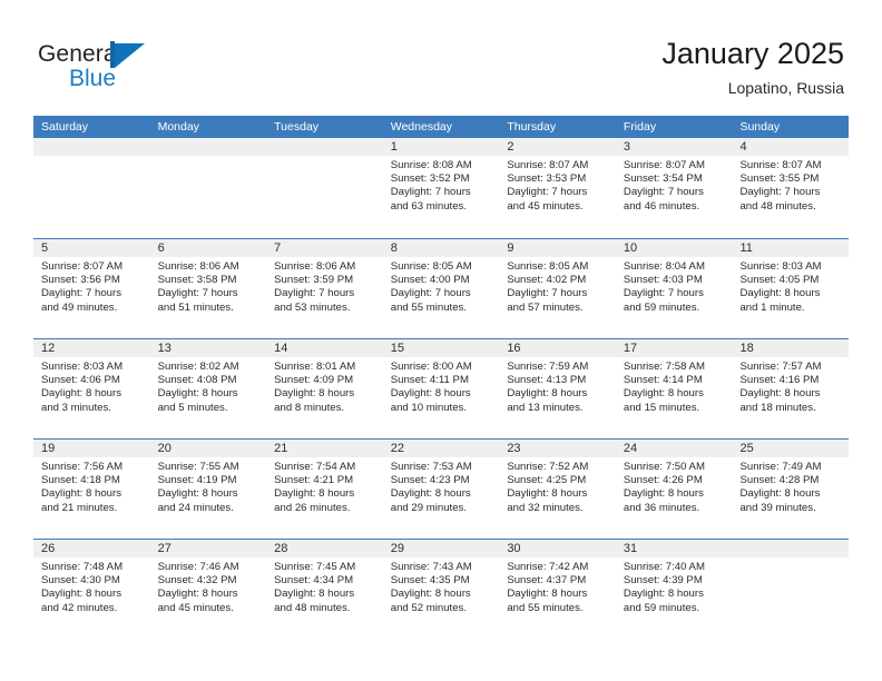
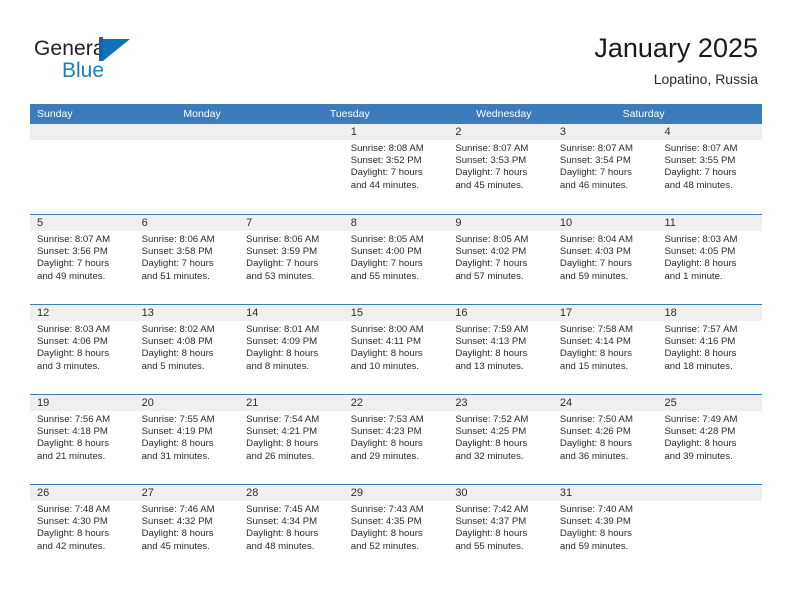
  Generl
  Blue
  January 2025
  Lopatino, Russia
- Saturday
+ Sunday
  Monday
  Tuesday
  Wednesday
- Thursday
- Friday
- Sunday
+ Saturday
  1
  Sunrise: 8:08 AM
  Sunset: 3:52 PM
  Daylight: 7 hours
- and 63 minutes.
+ and 44 minutes.
  2
  Sunrise: 8:07 AM
  Sunset: 3:53 PM
  Daylight: 7 hours
  and 45 minutes.
  3
  Sunrise: 8:07 AM
  Sunset: 3:54 PM
  Daylight: 7 hours
  and 46 minutes.
  4
  Sunrise: 8:07 AM
  Sunset: 3:55 PM
  Daylight: 7 hours
  and 48 minutes.
  5
  Sunrise: 8:07 AM
  Sunset: 3:56 PM
  Daylight: 7 hours
  and 49 minutes.
  6
  Sunrise: 8:06 AM
  Sunset: 3:58 PM
  Daylight: 7 hours
  and 51 minutes.
  7
  Sunrise: 8:06 AM
  Sunset: 3:59 PM
  Daylight: 7 hours
  and 53 minutes.
  8
  Sunrise: 8:05 AM
  Sunset: 4:00 PM
  Daylight: 7 hours
  and 55 minutes.
  9
  Sunrise: 8:05 AM
  Sunset: 4:02 PM
  Daylight: 7 hours
  and 57 minutes.
  10
  Sunrise: 8:04 AM
  Sunset: 4:03 PM
  Daylight: 7 hours
  and 59 minutes.
  11
  Sunrise: 8:03 AM
  Sunset: 4:05 PM
  Daylight: 8 hours
  and 1 minute.
  12
  Sunrise: 8:03 AM
  Sunset: 4:06 PM
  Daylight: 8 hours
  and 3 minutes.
  13
  Sunrise: 8:02 AM
  Sunset: 4:08 PM
  Daylight: 8 hours
  and 5 minutes.
  14
  Sunrise: 8:01 AM
  Sunset: 4:09 PM
  Daylight: 8 hours
  and 8 minutes.
  15
  Sunrise: 8:00 AM
  Sunset: 4:11 PM
  Daylight: 8 hours
  and 10 minutes.
  16
  Sunrise: 7:59 AM
  Sunset: 4:13 PM
  Daylight: 8 hours
  and 13 minutes.
  17
  Sunrise: 7:58 AM
  Sunset: 4:14 PM
  Daylight: 8 hours
  and 15 minutes.
  18
  Sunrise: 7:57 AM
  Sunset: 4:16 PM
  Daylight: 8 hours
  and 18 minutes.
  19
  Sunrise: 7:56 AM
  Sunset: 4:18 PM
  Daylight: 8 hours
  and 21 minutes.
  20
  Sunrise: 7:55 AM
  Sunset: 4:19 PM
  Daylight: 8 hours
- and 24 minutes.
+ and 31 minutes.
  21
  Sunrise: 7:54 AM
  Sunset: 4:21 PM
  Daylight: 8 hours
  and 26 minutes.
  22
  Sunrise: 7:53 AM
  Sunset: 4:23 PM
  Daylight: 8 hours
  and 29 minutes.
  23
  Sunrise: 7:52 AM
  Sunset: 4:25 PM
  Daylight: 8 hours
  and 32 minutes.
  24
  Sunrise: 7:50 AM
  Sunset: 4:26 PM
  Daylight: 8 hours
  and 36 minutes.
  25
  Sunrise: 7:49 AM
  Sunset: 4:28 PM
  Daylight: 8 hours
  and 39 minutes.
  26
  Sunrise: 7:48 AM
  Sunset: 4:30 PM
  Daylight: 8 hours
  and 42 minutes.
  27
  Sunrise: 7:46 AM
  Sunset: 4:32 PM
  Daylight: 8 hours
  and 45 minutes.
  28
  Sunrise: 7:45 AM
  Sunset: 4:34 PM
  Daylight: 8 hours
  and 48 minutes.
  29
  Sunrise: 7:43 AM
  Sunset: 4:35 PM
  Daylight: 8 hours
  and 52 minutes.
  30
  Sunrise: 7:42 AM
  Sunset: 4:37 PM
  Daylight: 8 hours
  and 55 minutes.
  31
  Sunrise: 7:40 AM
  Sunset: 4:39 PM
  Daylight: 8 hours
  and 59 minutes.
